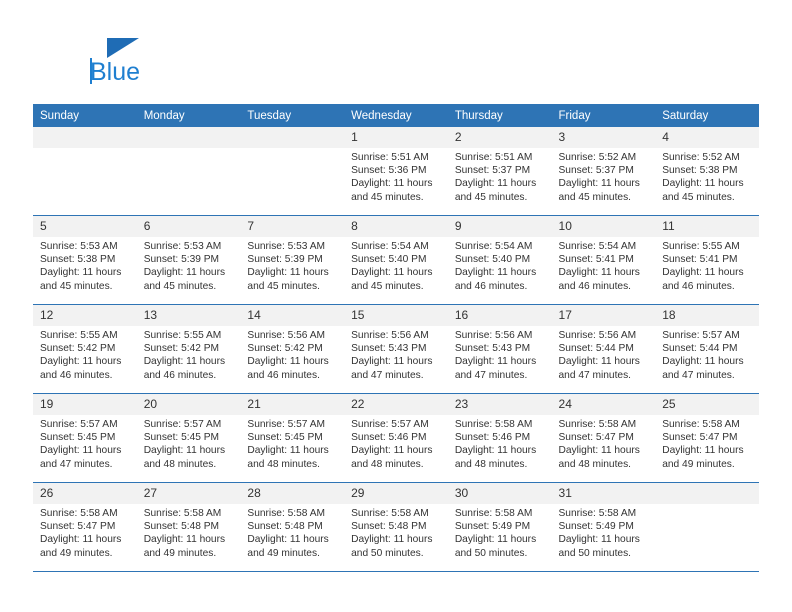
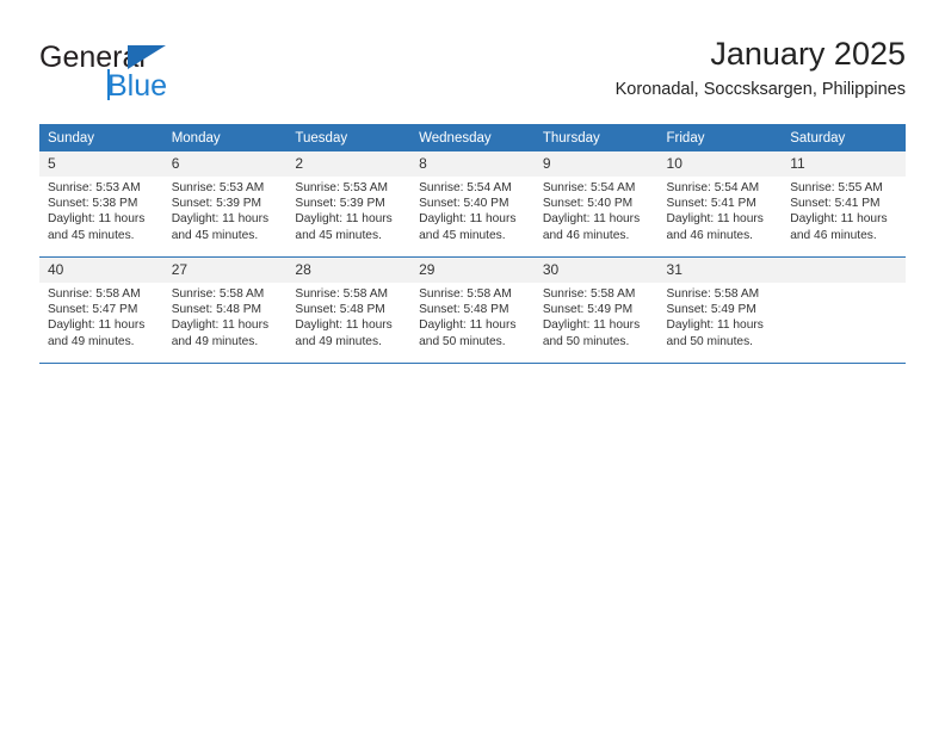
+ General
  Blue
+ January 2025
+ Koronadal, Soccsksargen, Philippines
  Sunday	Monday	Tuesday	Wednesday	Thursday	Friday	Saturday
- 			1Sunrise: 5:51 AMSunset: 5:36 PMDaylight: 11 hours and 45 minutes.	2Sunrise: 5:51 AMSunset: 5:37 PMDaylight: 11 hours and 45 minutes.	3Sunrise: 5:52 AMSunset: 5:37 PMDaylight: 11 hours and 45 minutes.	4Sunrise: 5:52 AMSunset: 5:38 PMDaylight: 11 hours and 45 minutes.
- 5Sunrise: 5:53 AMSunset: 5:38 PMDaylight: 11 hours and 45 minutes.	6Sunrise: 5:53 AMSunset: 5:39 PMDaylight: 11 hours and 45 minutes.	7Sunrise: 5:53 AMSunset: 5:39 PMDaylight: 11 hours and 45 minutes.	8Sunrise: 5:54 AMSunset: 5:40 PMDaylight: 11 hours and 45 minutes.	9Sunrise: 5:54 AMSunset: 5:40 PMDaylight: 11 hours and 46 minutes.	10Sunrise: 5:54 AMSunset: 5:41 PMDaylight: 11 hours and 46 minutes.	11Sunrise: 5:55 AMSunset: 5:41 PMDaylight: 11 hours and 46 minutes.
+ 5Sunrise: 5:53 AMSunset: 5:38 PMDaylight: 11 hours and 45 minutes.	6Sunrise: 5:53 AMSunset: 5:39 PMDaylight: 11 hours and 45 minutes.	2Sunrise: 5:53 AMSunset: 5:39 PMDaylight: 11 hours and 45 minutes.	8Sunrise: 5:54 AMSunset: 5:40 PMDaylight: 11 hours and 45 minutes.	9Sunrise: 5:54 AMSunset: 5:40 PMDaylight: 11 hours and 46 minutes.	10Sunrise: 5:54 AMSunset: 5:41 PMDaylight: 11 hours and 46 minutes.	11Sunrise: 5:55 AMSunset: 5:41 PMDaylight: 11 hours and 46 minutes.
- 12Sunrise: 5:55 AMSunset: 5:42 PMDaylight: 11 hours and 46 minutes.	13Sunrise: 5:55 AMSunset: 5:42 PMDaylight: 11 hours and 46 minutes.	14Sunrise: 5:56 AMSunset: 5:42 PMDaylight: 11 hours and 46 minutes.	15Sunrise: 5:56 AMSunset: 5:43 PMDaylight: 11 hours and 47 minutes.	16Sunrise: 5:56 AMSunset: 5:43 PMDaylight: 11 hours and 47 minutes.	17Sunrise: 5:56 AMSunset: 5:44 PMDaylight: 11 hours and 47 minutes.	18Sunrise: 5:57 AMSunset: 5:44 PMDaylight: 11 hours and 47 minutes.
- 19Sunrise: 5:57 AMSunset: 5:45 PMDaylight: 11 hours and 47 minutes.	20Sunrise: 5:57 AMSunset: 5:45 PMDaylight: 11 hours and 48 minutes.	21Sunrise: 5:57 AMSunset: 5:45 PMDaylight: 11 hours and 48 minutes.	22Sunrise: 5:57 AMSunset: 5:46 PMDaylight: 11 hours and 48 minutes.	23Sunrise: 5:58 AMSunset: 5:46 PMDaylight: 11 hours and 48 minutes.	24Sunrise: 5:58 AMSunset: 5:47 PMDaylight: 11 hours and 48 minutes.	25Sunrise: 5:58 AMSunset: 5:47 PMDaylight: 11 hours and 49 minutes.
- 26Sunrise: 5:58 AMSunset: 5:47 PMDaylight: 11 hours and 49 minutes.	27Sunrise: 5:58 AMSunset: 5:48 PMDaylight: 11 hours and 49 minutes.	28Sunrise: 5:58 AMSunset: 5:48 PMDaylight: 11 hours and 49 minutes.	29Sunrise: 5:58 AMSunset: 5:48 PMDaylight: 11 hours and 50 minutes.	30Sunrise: 5:58 AMSunset: 5:49 PMDaylight: 11 hours and 50 minutes.	31Sunrise: 5:58 AMSunset: 5:49 PMDaylight: 11 hours and 50 minutes.
+ 40Sunrise: 5:58 AMSunset: 5:47 PMDaylight: 11 hours and 49 minutes.	27Sunrise: 5:58 AMSunset: 5:48 PMDaylight: 11 hours and 49 minutes.	28Sunrise: 5:58 AMSunset: 5:48 PMDaylight: 11 hours and 49 minutes.	29Sunrise: 5:58 AMSunset: 5:48 PMDaylight: 11 hours and 50 minutes.	30Sunrise: 5:58 AMSunset: 5:49 PMDaylight: 11 hours and 50 minutes.	31Sunrise: 5:58 AMSunset: 5:49 PMDaylight: 11 hours and 50 minutes.
